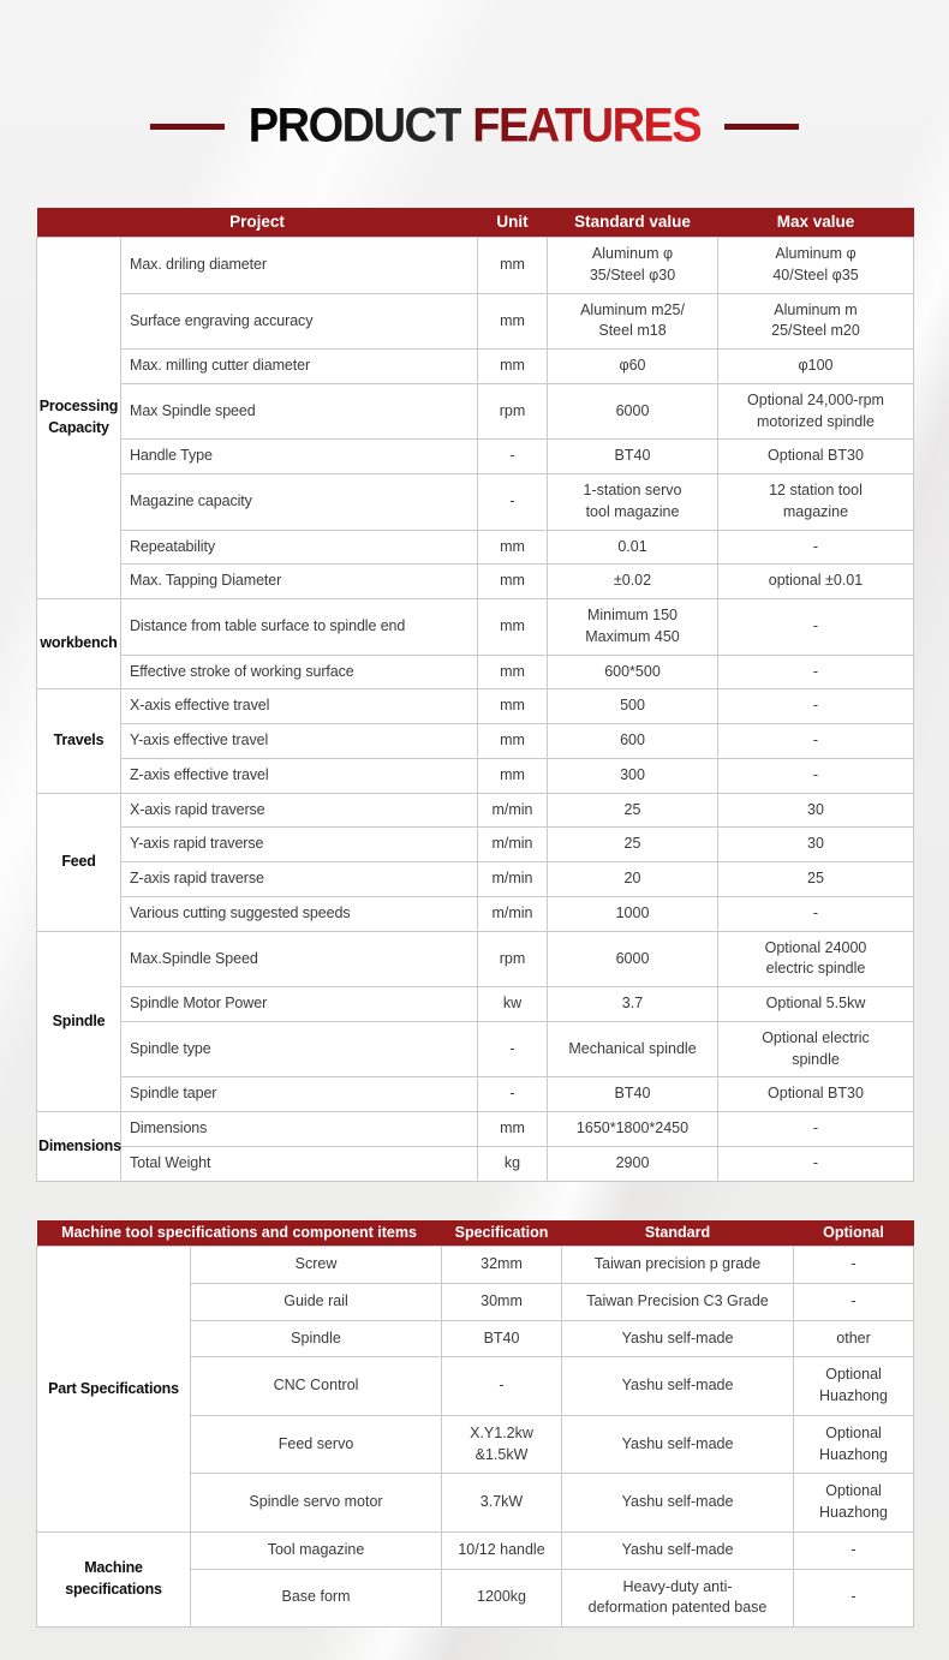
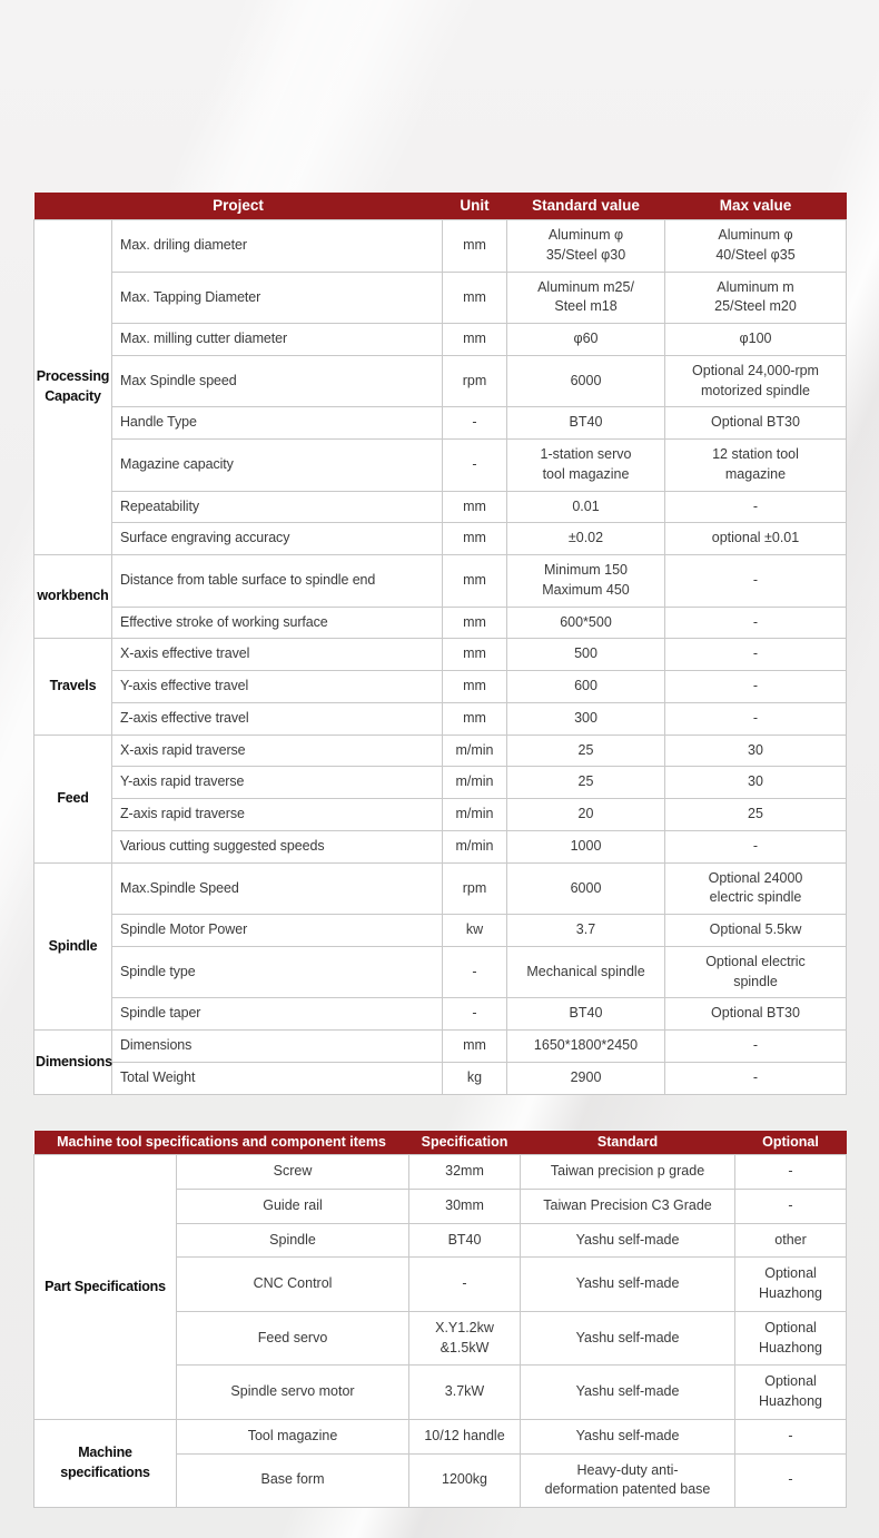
- PRODUCT FEATURES
  Project	Unit	Standard value	Max value
  Processing Capacity	Max. driling diameter	mm	Aluminum φ 35/Steel φ30	Aluminum φ 40/Steel φ35
- Surface engraving accuracy	mm	Aluminum m25/ Steel m18	Aluminum m 25/Steel m20
+ Max. Tapping Diameter	mm	Aluminum m25/ Steel m18	Aluminum m 25/Steel m20
  Max. milling cutter diameter	mm	φ60	φ100
  Max Spindle speed	rpm	6000	Optional 24,000-rpm motorized spindle
  Handle Type	-	BT40	Optional BT30
  Magazine capacity	-	1-station servo tool magazine	12 station tool magazine
  Repeatability	mm	0.01	-
- Max. Tapping Diameter	mm	±0.02	optional ±0.01
+ Surface engraving accuracy	mm	±0.02	optional ±0.01
  workbench	Distance from table surface to spindle end	mm	Minimum 150 Maximum 450	-
  Effective stroke of working surface	mm	600*500	-
  Travels	X-axis effective travel	mm	500	-
  Y-axis effective travel	mm	600	-
  Z-axis effective travel	mm	300	-
  Feed	X-axis rapid traverse	m/min	25	30
  Y-axis rapid traverse	m/min	25	30
  Z-axis rapid traverse	m/min	20	25
  Various cutting suggested speeds	m/min	1000	-
  Spindle	Max.Spindle Speed	rpm	6000	Optional 24000 electric spindle
  Spindle Motor Power	kw	3.7	Optional 5.5kw
  Spindle type	-	Mechanical spindle	Optional electric spindle
  Spindle taper	-	BT40	Optional BT30
  Dimensions	Dimensions	mm	1650*1800*2450	-
  Total Weight	kg	2900	-
  Machine tool specifications and component items	Specification	Standard	Optional
  Part Specifications	Screw	32mm	Taiwan precision p grade	-
  Guide rail	30mm	Taiwan Precision C3 Grade	-
  Spindle	BT40	Yashu self-made	other
  CNC Control	-	Yashu self-made	Optional Huazhong
  Feed servo	X.Y1.2kw &1.5kW	Yashu self-made	Optional Huazhong
  Spindle servo motor	3.7kW	Yashu self-made	Optional Huazhong
  Machine specifications	Tool magazine	10/12 handle	Yashu self-made	-
  Base form	1200kg	Heavy-duty anti- deformation patented base	-
